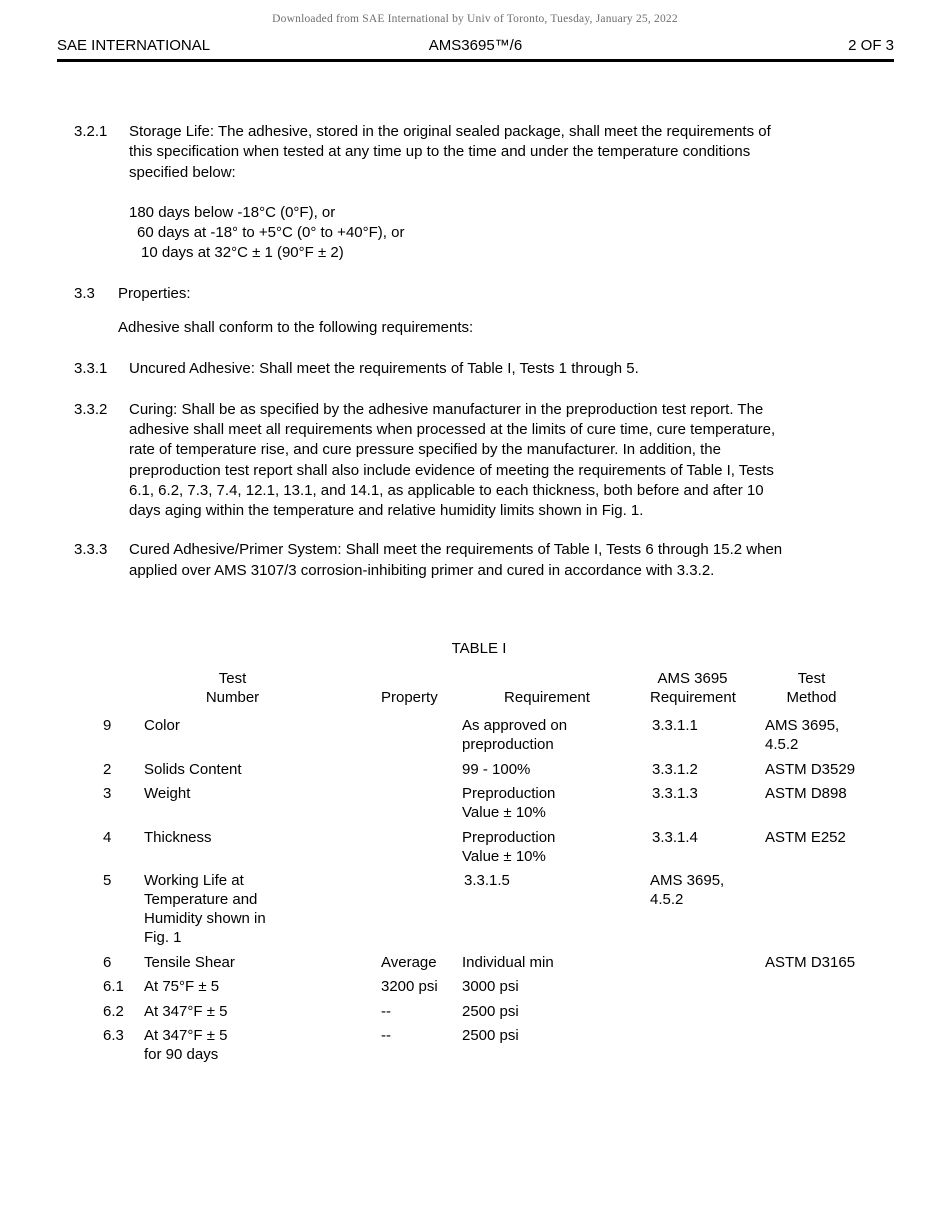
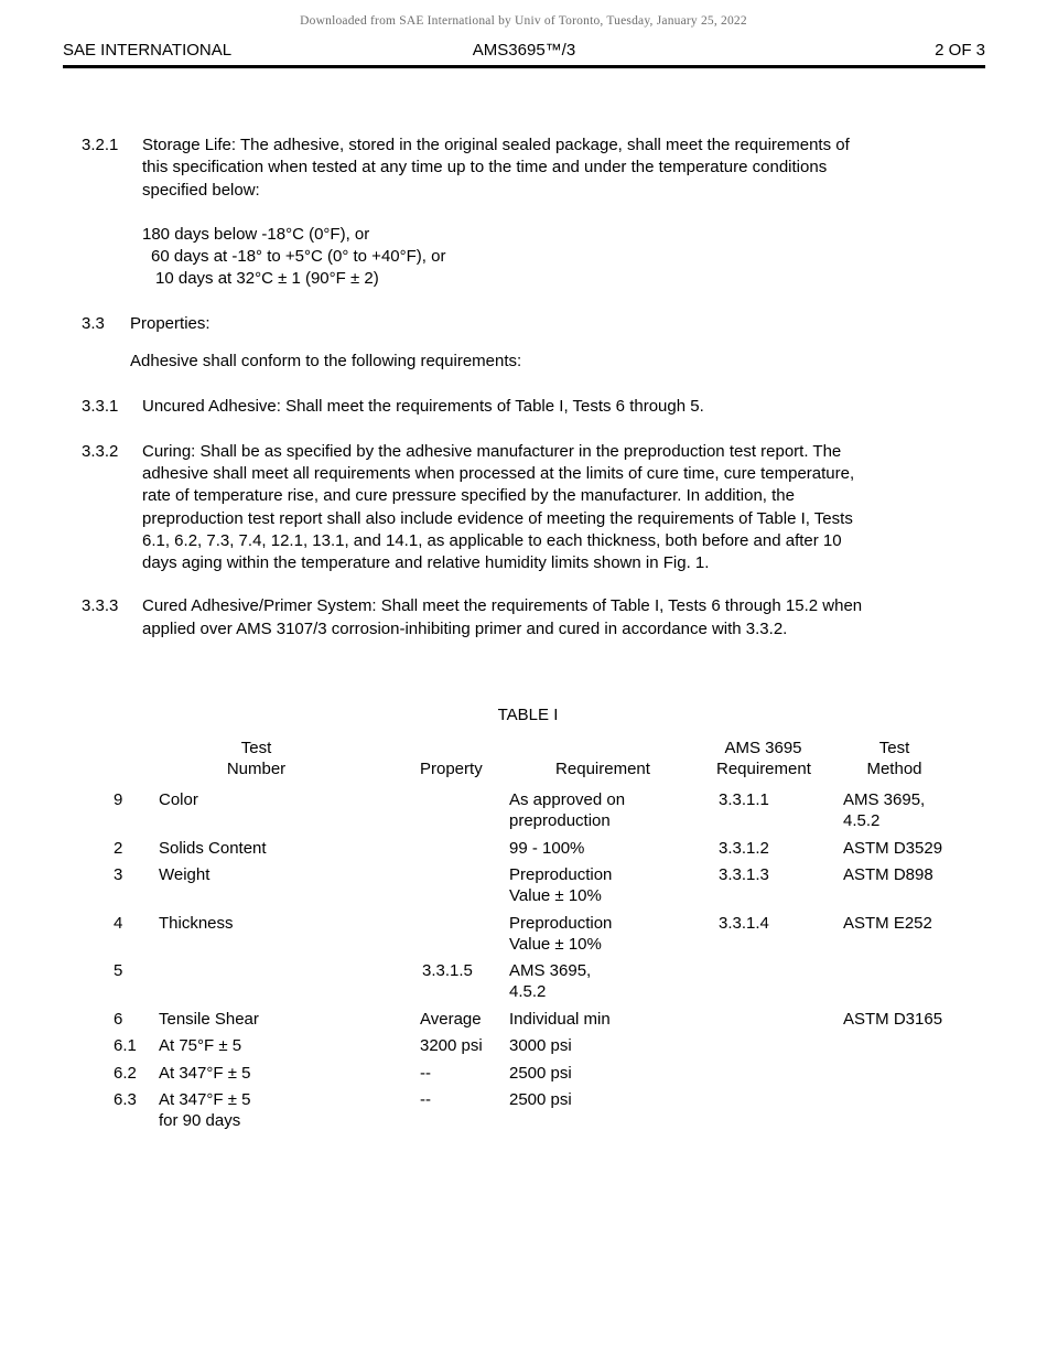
  Downloaded from SAE International by Univ of Toronto, Tuesday, January 25, 2022
  SAE INTERNATIONAL
- AMS3695™/6
+ AMS3695™/3
  2 OF 3
  3.2.1
  Storage Life: The adhesive, stored in the original sealed package, shall meet the requirements of
  this specification when tested at any time up to the time and under the temperature conditions
  specified below:
  180 days below -18°C (0°F), or
  60 days at -18° to +5°C (0° to +40°F), or
  10 days at 32°C ± 1 (90°F ± 2)
  3.3
  Properties:
  Adhesive shall conform to the following requirements:
  3.3.1
- Uncured Adhesive: Shall meet the requirements of Table I, Tests 1 through 5.
+ Uncured Adhesive: Shall meet the requirements of Table I, Tests 6 through 5.
  3.3.2
  Curing: Shall be as specified by the adhesive manufacturer in the preproduction test report. The
  adhesive shall meet all requirements when processed at the limits of cure time, cure temperature,
  rate of temperature rise, and cure pressure specified by the manufacturer. In addition, the
  preproduction test report shall also include evidence of meeting the requirements of Table I, Tests
  6.1, 6.2, 7.3, 7.4, 12.1, 13.1, and 14.1, as applicable to each thickness, both before and after 10
  days aging within the temperature and relative humidity limits shown in Fig. 1.
  3.3.3
  Cured Adhesive/Primer System: Shall meet the requirements of Table I, Tests 6 through 15.2 when
  applied over AMS 3107/3 corrosion-inhibiting primer and cured in accordance with 3.3.2.
  TABLE I
  Test
  Number
  Property
  Requirement
  AMS 3695
  Requirement
  Test
  Method
  9
  Color
  As approved on
  preproduction
  3.3.1.1
  AMS 3695,
  4.5.2
  2
  Solids Content
  99 - 100%
  3.3.1.2
  ASTM D3529
  3
  Weight
  Preproduction
  Value ± 10%
  3.3.1.3
  ASTM D898
  4
  Thickness
  Preproduction
  Value ± 10%
  3.3.1.4
  ASTM E252
  5
- Working Life at
- Temperature and
- Humidity shown in
- Fig. 1
  3.3.1.5
  AMS 3695,
  4.5.2
  6
  Tensile Shear
  Average
  Individual min
  ASTM D3165
  6.1
  At 75°F ± 5
  3200 psi
  3000 psi
  6.2
  At 347°F ± 5
  --
  2500 psi
  6.3
  At 347°F ± 5
  for 90 days
  --
  2500 psi
